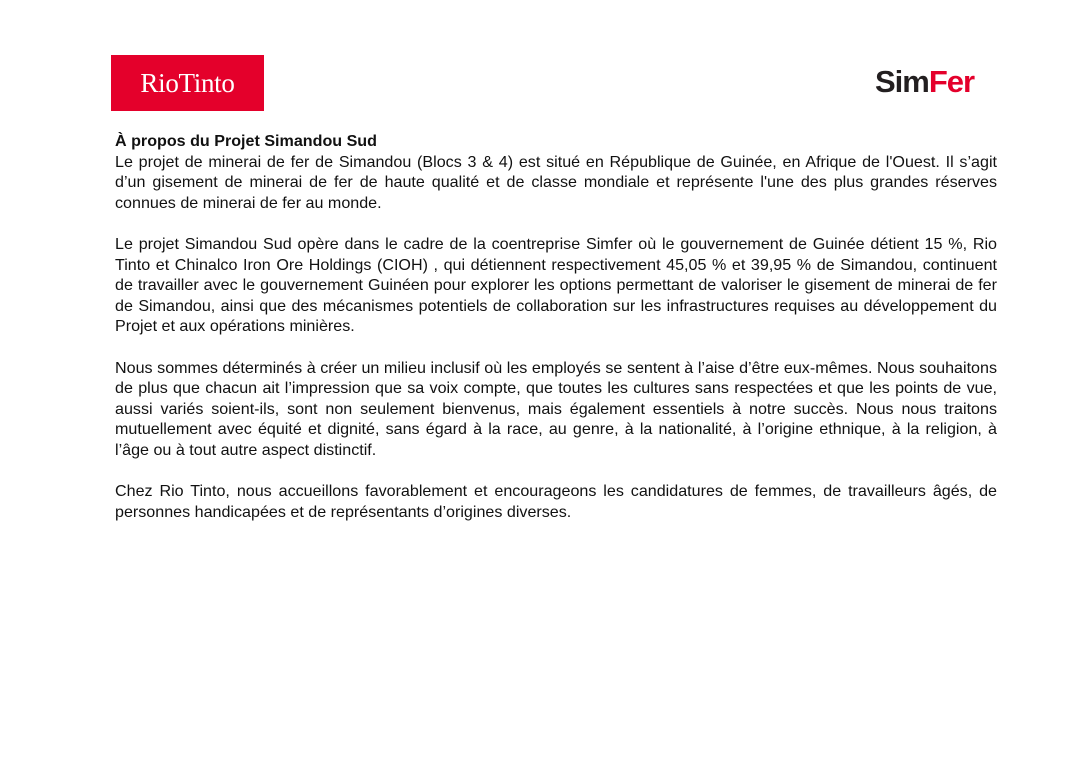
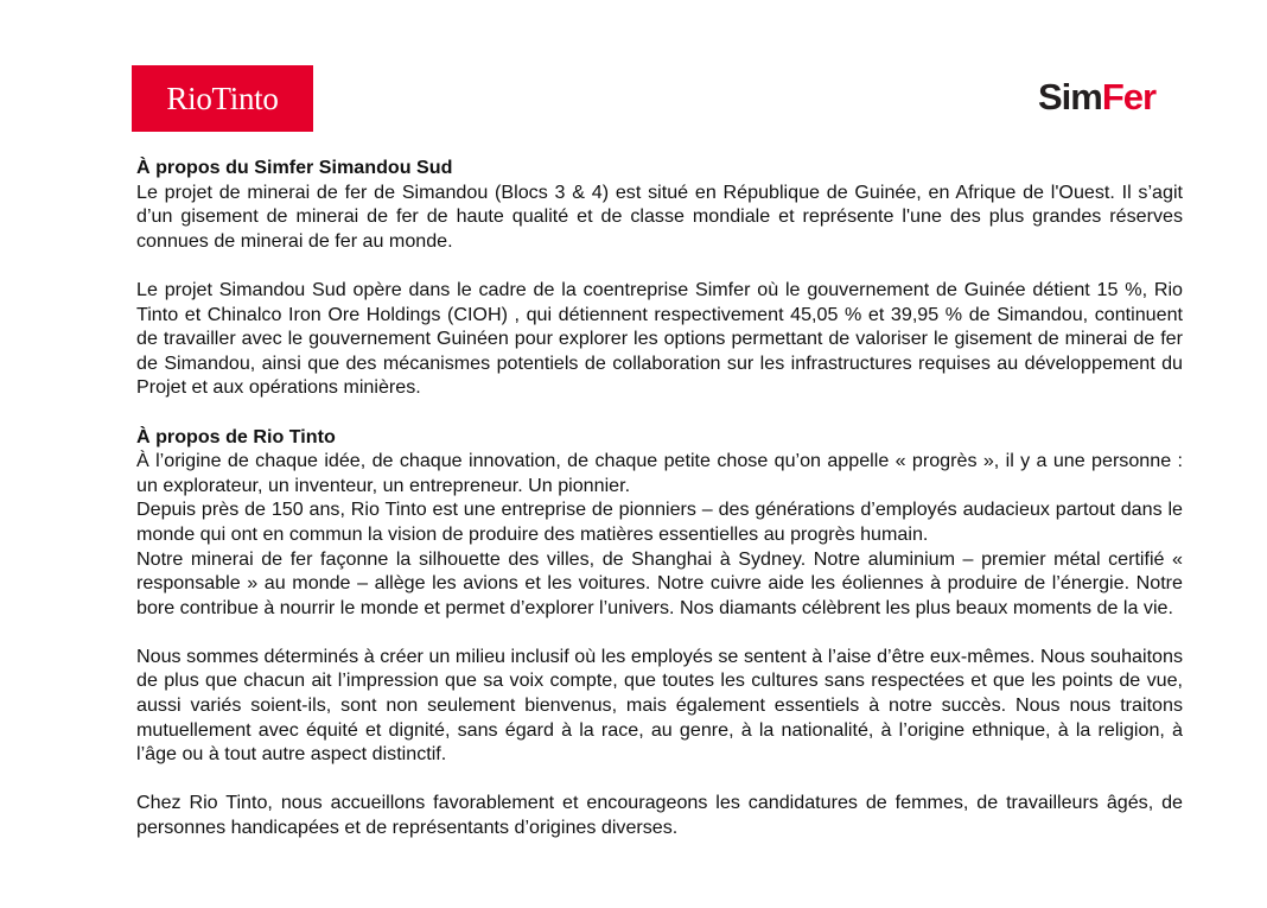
  RioTinto
  SimFer
- À propos du Projet Simandou Sud
+ À propos du Simfer Simandou Sud
  Le projet de minerai de fer de Simandou (Blocs 3 & 4) est situé en République de Guinée, en Afrique de l'Ouest. Il s’agit d’un gisement de minerai de fer de haute qualité et de classe mondiale et représente l'une des plus grandes réserves connues de minerai de fer au monde.
  Le projet Simandou Sud opère dans le cadre de la coentreprise Simfer où le gouvernement de Guinée détient 15 %, Rio Tinto et Chinalco Iron Ore Holdings (CIOH) , qui détiennent respectivement 45,05 % et 39,95 % de Simandou, continuent de travailler avec le gouvernement Guinéen pour explorer les options permettant de valoriser le gisement de minerai de fer de Simandou, ainsi que des mécanismes potentiels de collaboration sur les infrastructures requises au développement du Projet et aux opérations minières.
+ À propos de Rio Tinto
+ À l’origine de chaque idée, de chaque innovation, de chaque petite chose qu’on appelle « progrès », il y a une personne : un explorateur, un inventeur, un entrepreneur. Un pionnier.
+ Depuis près de 150 ans, Rio Tinto est une entreprise de pionniers – des générations d’employés audacieux partout dans le monde qui ont en commun la vision de produire des matières essentielles au progrès humain.
+ Notre minerai de fer façonne la silhouette des villes, de Shanghai à Sydney. Notre aluminium – premier métal certifié « responsable » au monde – allège les avions et les voitures. Notre cuivre aide les éoliennes à produire de l’énergie. Notre bore contribue à nourrir le monde et permet d’explorer l’univers. Nos diamants célèbrent les plus beaux moments de la vie.
  Nous sommes déterminés à créer un milieu inclusif où les employés se sentent à l’aise d’être eux-mêmes. Nous souhaitons de plus que chacun ait l’impression que sa voix compte, que toutes les cultures sans respectées et que les points de vue, aussi variés soient-ils, sont non seulement bienvenus, mais également essentiels à notre succès. Nous nous traitons mutuellement avec équité et dignité, sans égard à la race, au genre, à la nationalité, à l’origine ethnique, à la religion, à l’âge ou à tout autre aspect distinctif.
  Chez Rio Tinto, nous accueillons favorablement et encourageons les candidatures de femmes, de travailleurs âgés, de personnes handicapées et de représentants d’origines diverses.
